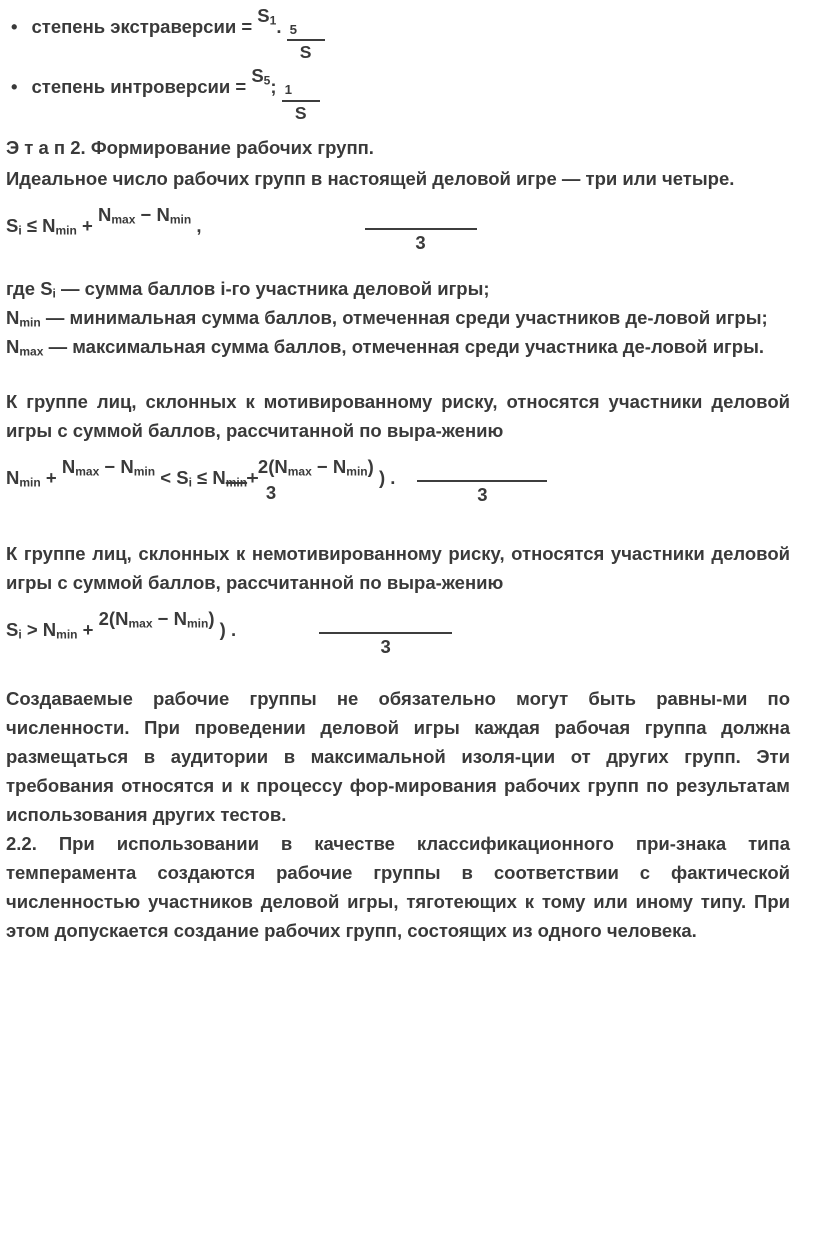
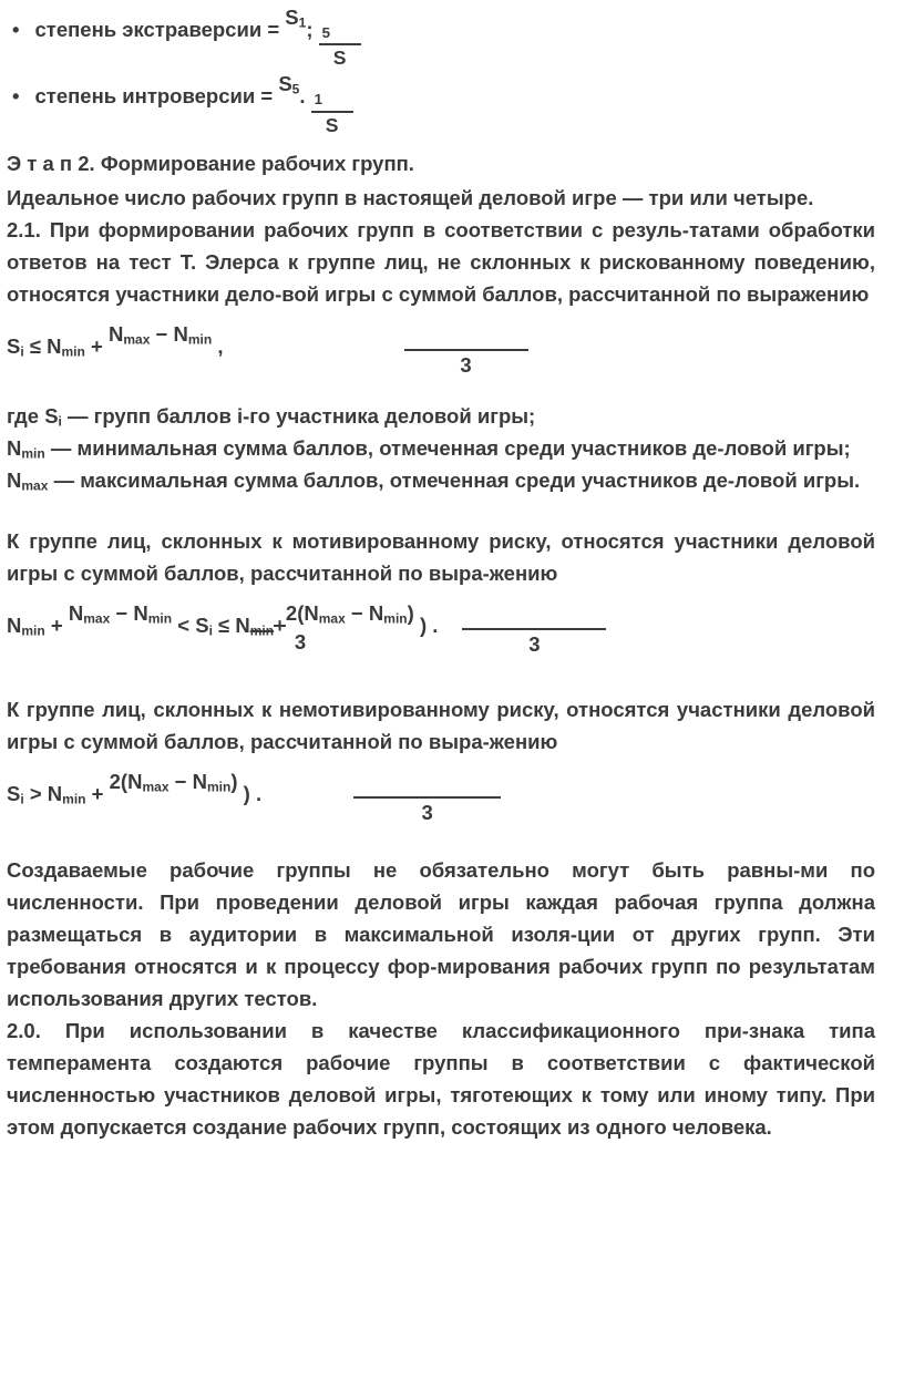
- • степень экстраверсии = S1.
+ • степень экстраверсии = S1;
  5
  S
- • степень интроверсии = S5;
+ • степень интроверсии = S5.
  1
  S
  Э т а п 2. Формирование рабочих групп.
  Идеальное число рабочих групп в настоящей деловой игре — три или четыре.
+ 2.1. При формировании рабочих групп в соответствии с резуль-татами обработки ответов на тест Т. Элерса к группе лиц, не склонных к рискованному поведению, относятся участники дело-вой игры с суммой баллов, рассчитанной по выражению
  Si ≤ Nmin + Nmax − Nmin ,
  3
- где Si — сумма баллов i-го участника деловой игры;
+ где Si — групп баллов i-го участника деловой игры;
  Nmin — минимальная сумма баллов, отмеченная среди участников де-ловой игры;
- Nmax — максимальная сумма баллов, отмеченная среди участника де-ловой игры.
+ Nmax — максимальная сумма баллов, отмеченная среди участников де-ловой игры.
  К группе лиц, склонных к мотивированному риску, относятся участники деловой игры с суммой баллов, рассчитанной по выра-жению
  Nmin + Nmax − Nmin < Si ≤ Nmin+
  2(Nmax − Nmin)
  3
  ) .
  3
  К группе лиц, склонных к немотивированному риску, относятся участники деловой игры с суммой баллов, рассчитанной по выра-жению
  Si > Nmin + 2(Nmax − Nmin) ) .
  3
  Создаваемые рабочие группы не обязательно могут быть равны-ми по численности. При проведении деловой игры каждая рабочая группа должна размещаться в аудитории в максимальной изоля-ции от других групп. Эти требования относятся и к процессу фор-мирования рабочих групп по результатам использования других тестов.
- 2.2. При использовании в качестве классификационного при-знака типа темперамента создаются рабочие группы в соответствии с фактической численностью участников деловой игры, тяготеющих к тому или иному типу. При этом допускается создание рабочих групп, состоящих из одного человека.
+ 2.0. При использовании в качестве классификационного при-знака типа темперамента создаются рабочие группы в соответствии с фактической численностью участников деловой игры, тяготеющих к тому или иному типу. При этом допускается создание рабочих групп, состоящих из одного человека.
